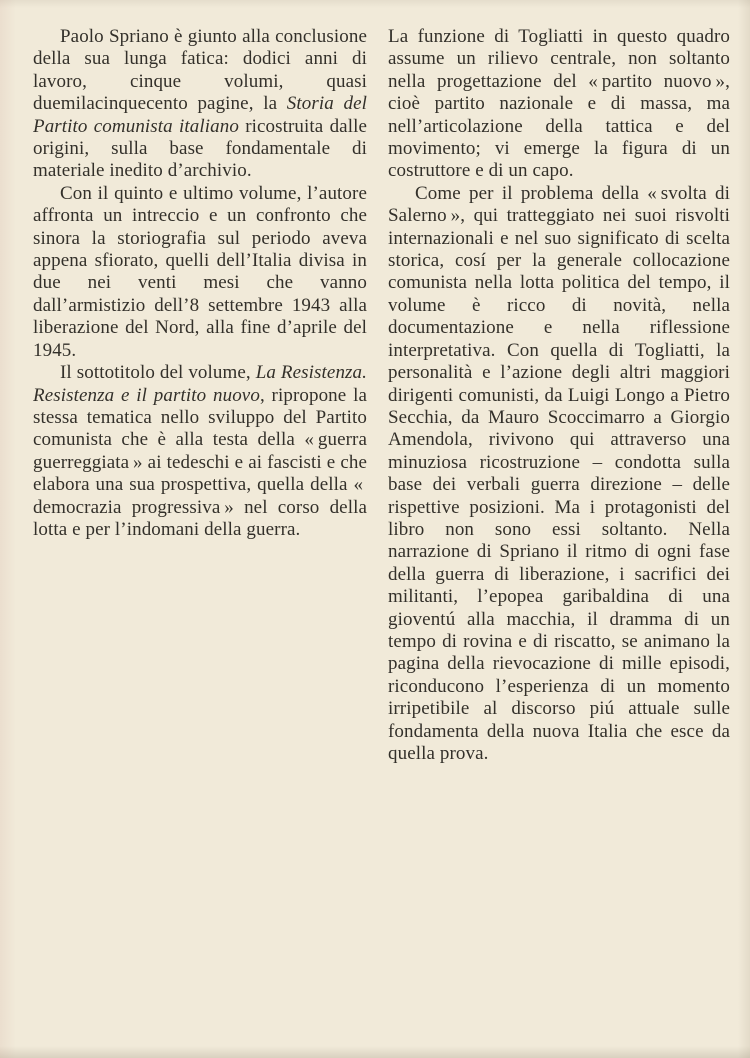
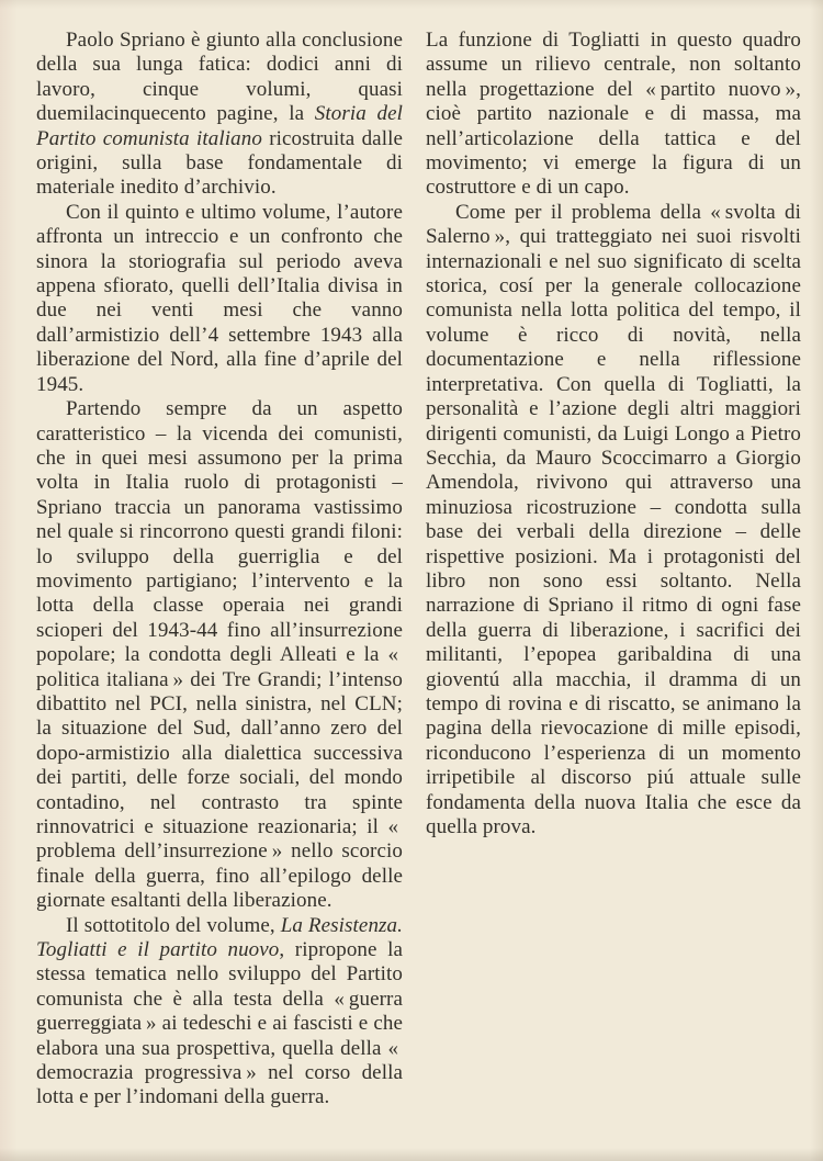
  Paolo Spriano è giunto alla conclusione della sua lunga fatica: dodici anni di lavoro, cinque volumi, quasi duemilacinquecento pagine, la Storia del Partito comunista italiano ricostruita dalle origini, sulla base fondamentale di materiale inedito d’archivio.
- Con il quinto e ultimo volume, l’autore affronta un intreccio e un confronto che sinora la storiografia sul periodo aveva appena sfiorato, quelli dell’Italia divisa in due nei venti mesi che vanno dall’armistizio dell’8 settembre 1943 alla liberazione del Nord, alla fine d’aprile del 1945.
+ Con il quinto e ultimo volume, l’autore affronta un intreccio e un confronto che sinora la storiografia sul periodo aveva appena sfiorato, quelli dell’Italia divisa in due nei venti mesi che vanno dall’armistizio dell’4 settembre 1943 alla liberazione del Nord, alla fine d’aprile del 1945.
+ Partendo sempre da un aspetto caratteristico – la vicenda dei comunisti, che in quei mesi assumono per la prima volta in Italia ruolo di protagonisti – Spriano traccia un panorama vastissimo nel quale si rincorrono questi grandi filoni: lo sviluppo della guerriglia e del movimento partigiano; l’intervento e la lotta della classe operaia nei grandi scioperi del 1943-44 fino all’insurrezione popolare; la condotta degli Alleati e la « politica italiana » dei Tre Grandi; l’intenso dibattito nel PCI, nella sinistra, nel CLN; la situazione del Sud, dall’anno zero del dopo-armistizio alla dialettica successiva dei partiti, delle forze sociali, del mondo contadino, nel contrasto tra spinte rinnovatrici e situazione reazionaria; il « problema dell’insurrezione » nello scorcio finale della guerra, fino all’epilogo delle giornate esaltanti della liberazione.
- Il sottotitolo del volume, La Resistenza. Resistenza e il partito nuovo, ripropone la stessa tematica nello sviluppo del Partito comunista che è alla testa della « guerra guerreggiata » ai tedeschi e ai fascisti e che elabora una sua prospettiva, quella della « democrazia progressiva » nel corso della lotta e per l’indomani della guerra.
+ Il sottotitolo del volume, La Resistenza. Togliatti e il partito nuovo, ripropone la stessa tematica nello sviluppo del Partito comunista che è alla testa della « guerra guerreggiata » ai tedeschi e ai fascisti e che elabora una sua prospettiva, quella della « democrazia progressiva » nel corso della lotta e per l’indomani della guerra.
  La funzione di Togliatti in questo quadro assume un rilievo centrale, non soltanto nella progettazione del « partito nuovo », cioè partito nazionale e di massa, ma nell’articolazione della tattica e del movimento; vi emerge la figura di un costruttore e di un capo.
- Come per il problema della « svolta di Salerno », qui tratteggiato nei suoi risvolti internazionali e nel suo significato di scelta storica, cosí per la generale collocazione comunista nella lotta politica del tempo, il volume è ricco di novità, nella documentazione e nella riflessione interpretativa. Con quella di Togliatti, la personalità e l’azione degli altri maggiori dirigenti comunisti, da Luigi Longo a Pietro Secchia, da Mauro Scoccimarro a Giorgio Amendola, rivivono qui attraverso una minuziosa ricostruzione – condotta sulla base dei verbali guerra direzione – delle rispettive posizioni. Ma i protagonisti del libro non sono essi soltanto. Nella narrazione di Spriano il ritmo di ogni fase della guerra di liberazione, i sacrifici dei militanti, l’epopea garibaldina di una gioventú alla macchia, il dramma di un tempo di rovina e di riscatto, se animano la pagina della rievocazione di mille episodi, riconducono l’esperienza di un momento irripetibile al discorso piú attuale sulle fondamenta della nuova Italia che esce da quella prova.
+ Come per il problema della « svolta di Salerno », qui tratteggiato nei suoi risvolti internazionali e nel suo significato di scelta storica, cosí per la generale collocazione comunista nella lotta politica del tempo, il volume è ricco di novità, nella documentazione e nella riflessione interpretativa. Con quella di Togliatti, la personalità e l’azione degli altri maggiori dirigenti comunisti, da Luigi Longo a Pietro Secchia, da Mauro Scoccimarro a Giorgio Amendola, rivivono qui attraverso una minuziosa ricostruzione – condotta sulla base dei verbali della direzione – delle rispettive posizioni. Ma i protagonisti del libro non sono essi soltanto. Nella narrazione di Spriano il ritmo di ogni fase della guerra di liberazione, i sacrifici dei militanti, l’epopea garibaldina di una gioventú alla macchia, il dramma di un tempo di rovina e di riscatto, se animano la pagina della rievocazione di mille episodi, riconducono l’esperienza di un momento irripetibile al discorso piú attuale sulle fondamenta della nuova Italia che esce da quella prova.
